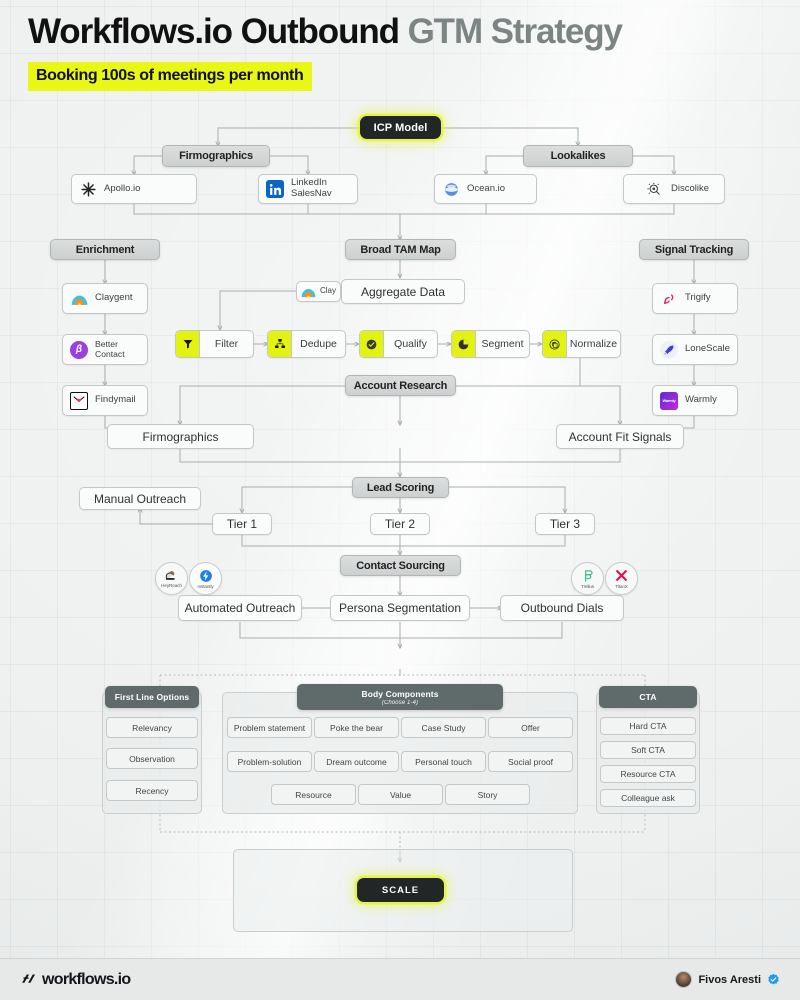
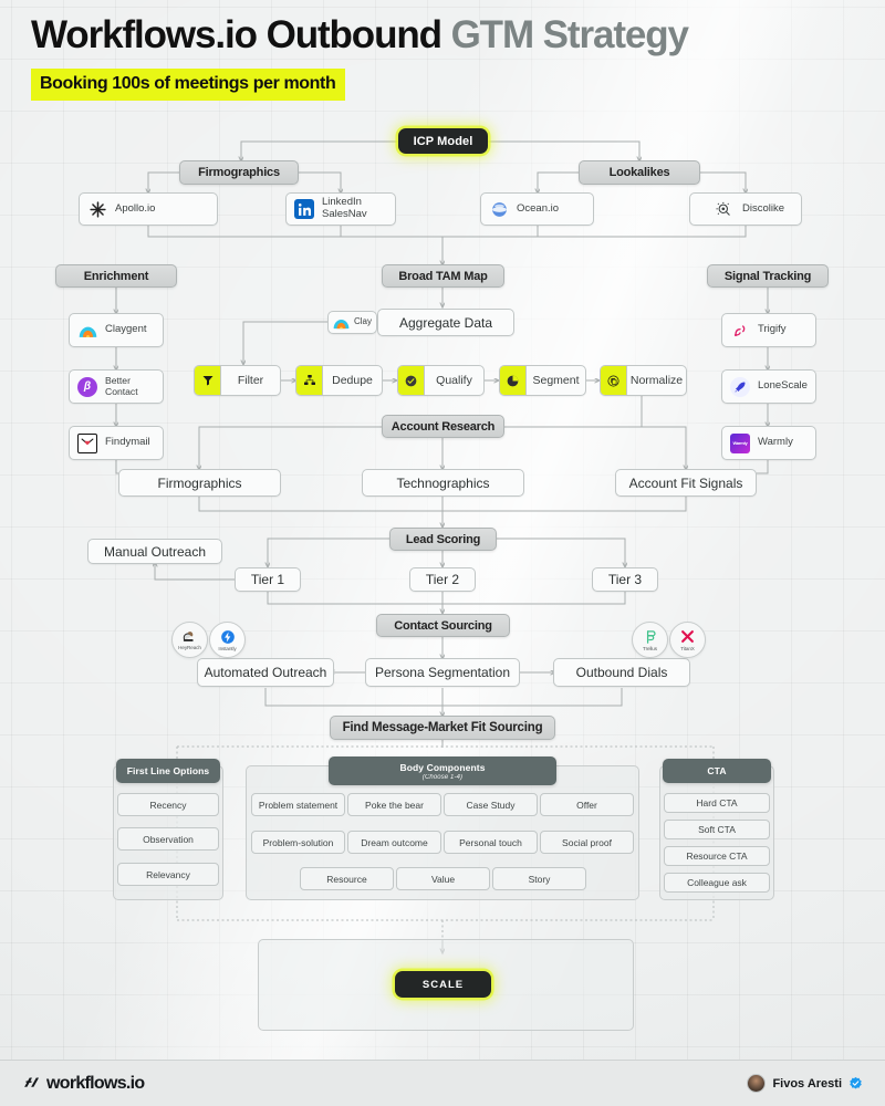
  Workflows.io Outbound GTM Strategy
  Booking 100s of meetings per month
  ICP Model
  Firmographics
  Lookalikes
  Apollo.io
  LinkedIn SalesNav
  Ocean.io
  Discolike
  Enrichment
  Broad TAM Map
  Signal Tracking
  Claygent
  β
  Better Contact
  Findymail
  Clay
  Aggregate Data
  Filter
  Dedupe
  Qualify
  Segment
  Normalize
  Trigify
  LoneScale
  Warmly
  Account Research
  Firmographics
+ Technographics
  Account Fit Signals
  Lead Scoring
  Manual Outreach
  Tier 1
  Tier 2
  Tier 3
  Contact Sourcing
  Automated Outreach
  Persona Segmentation
  Outbound Dials
+ Find Message-Market Fit Sourcing
  First Line Options
- Relevancy
+ Recency
  Observation
- Recency
+ Relevancy
  Body Components
  Problem statement
  Poke the bear
  Case Study
  Offer
  Problem-solution
  Dream outcome
  Personal touch
  Social proof
  Resource
  Value
  Story
  CTA
  Hard CTA
  Soft CTA
  Resource CTA
  Colleague ask
  SCALE
  workflows.io
  Fivos Aresti
